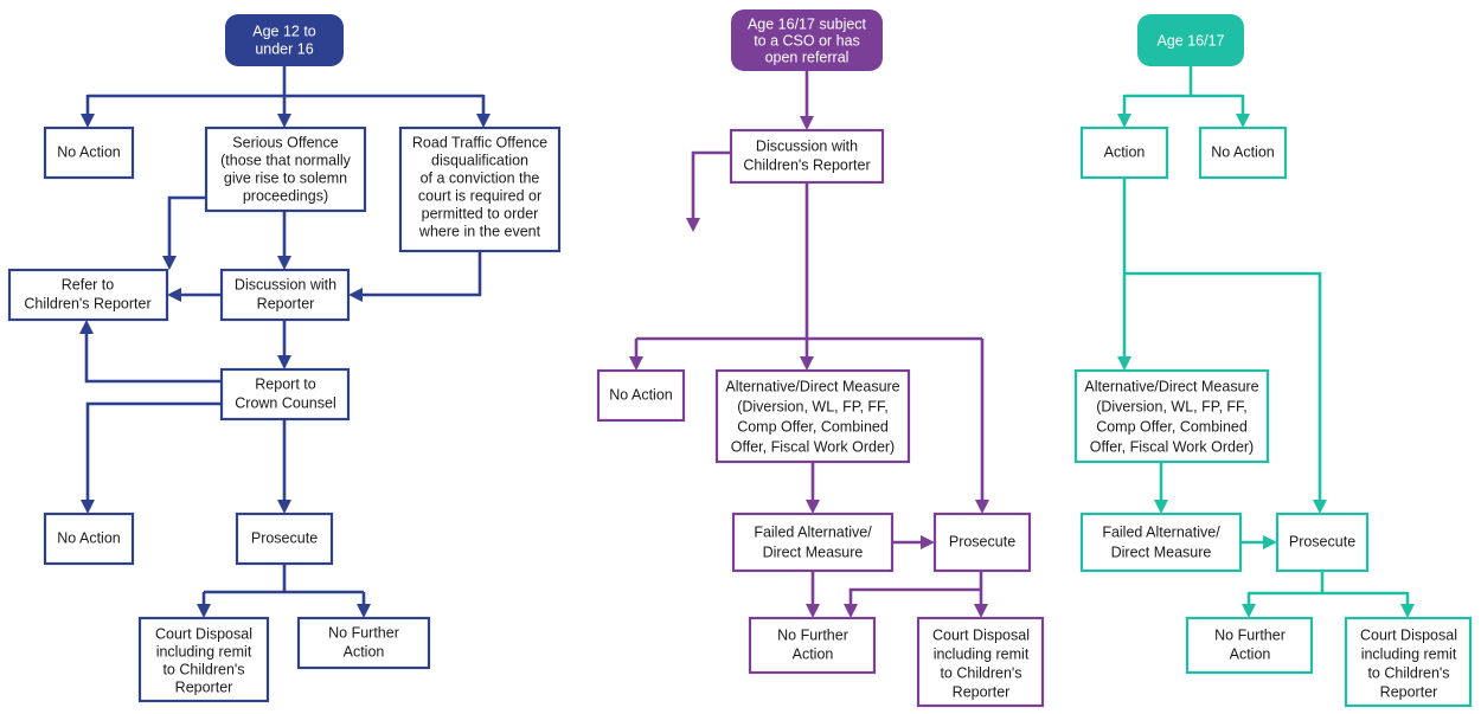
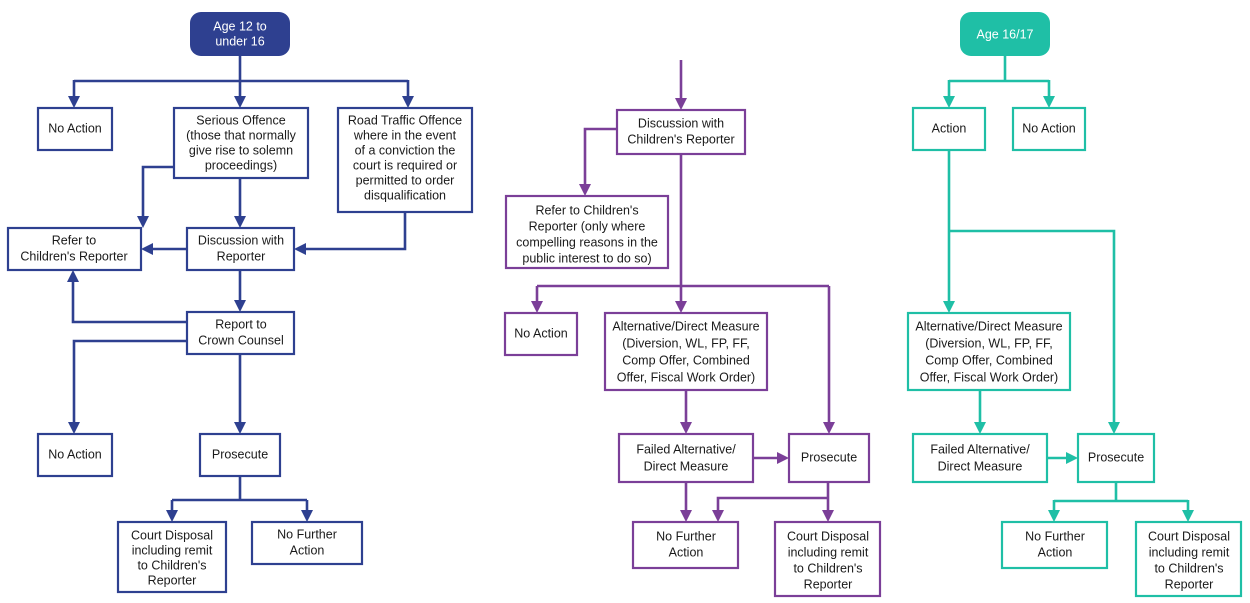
  Age 12 to
  under 16
  No Action
  Serious Offence
  (those that normally
  give rise to solemn
  proceedings)
  Road Traffic Offence
- disqualification
+ where in the event
  of a conviction the
  court is required or
  permitted to order
- where in the event
+ disqualification
  Refer to
  Children's Reporter
  Discussion with
  Reporter
  Report to
  Crown Counsel
  No Action
  Prosecute
  Court Disposal
  including remit
  to Children's
  Reporter
  No Further
  Action
- Age 16/17 subject
- to a CSO or has
- open referral
  Discussion with
  Children's Reporter
+ Refer to Children's
+ Reporter (only where
+ compelling reasons in the
+ public interest to do so)
  No Action
  Alternative/Direct Measure
  (Diversion, WL, FP, FF,
  Comp Offer, Combined
  Offer, Fiscal Work Order)
  Failed Alternative/
  Direct Measure
  Prosecute
  No Further
  Action
  Court Disposal
  including remit
  to Children's
  Reporter
  Age 16/17
  Action
  No Action
  Alternative/Direct Measure
  (Diversion, WL, FP, FF,
  Comp Offer, Combined
  Offer, Fiscal Work Order)
  Failed Alternative/
  Direct Measure
  Prosecute
  No Further
  Action
  Court Disposal
  including remit
  to Children's
  Reporter
